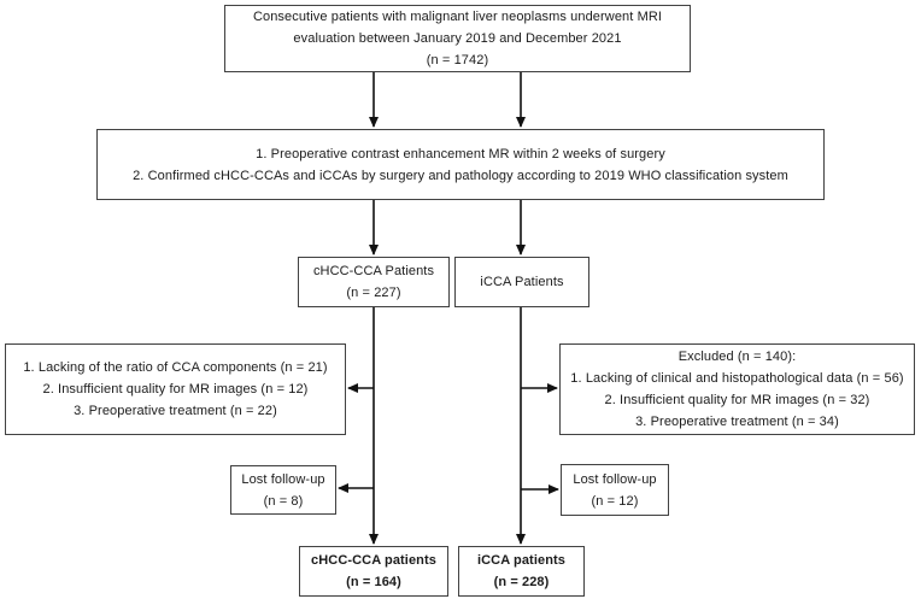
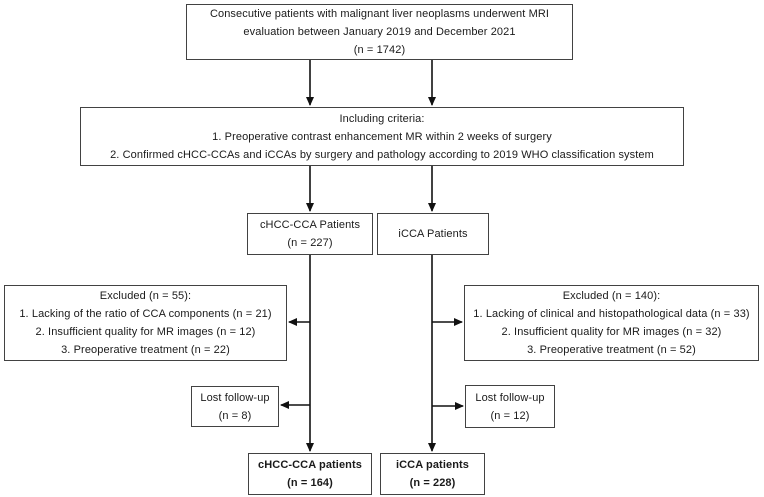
  Consecutive patients with malignant liver neoplasms underwent MRI
  evaluation between January 2019 and December 2021
  (n = 1742)
+ Including criteria:
  1. Preoperative contrast enhancement MR within 2 weeks of surgery
  2. Confirmed cHCC-CCAs and iCCAs by surgery and pathology according to 2019 WHO classification system
  cHCC-CCA Patients
  (n = 227)
  iCCA Patients
+ Excluded (n = 55):
  1. Lacking of the ratio of CCA components (n = 21)
  2. Insufficient quality for MR images (n = 12)
  3. Preoperative treatment (n = 22)
  Excluded (n = 140):
- 1. Lacking of clinical and histopathological data (n = 56)
+ 1. Lacking of clinical and histopathological data (n = 33)
  2. Insufficient quality for MR images (n = 32)
- 3. Preoperative treatment (n = 34)
+ 3. Preoperative treatment (n = 52)
  Lost follow-up
  (n = 8)
  Lost follow-up
  (n = 12)
  cHCC-CCA patients
  (n = 164)
  iCCA patients
  (n = 228)
